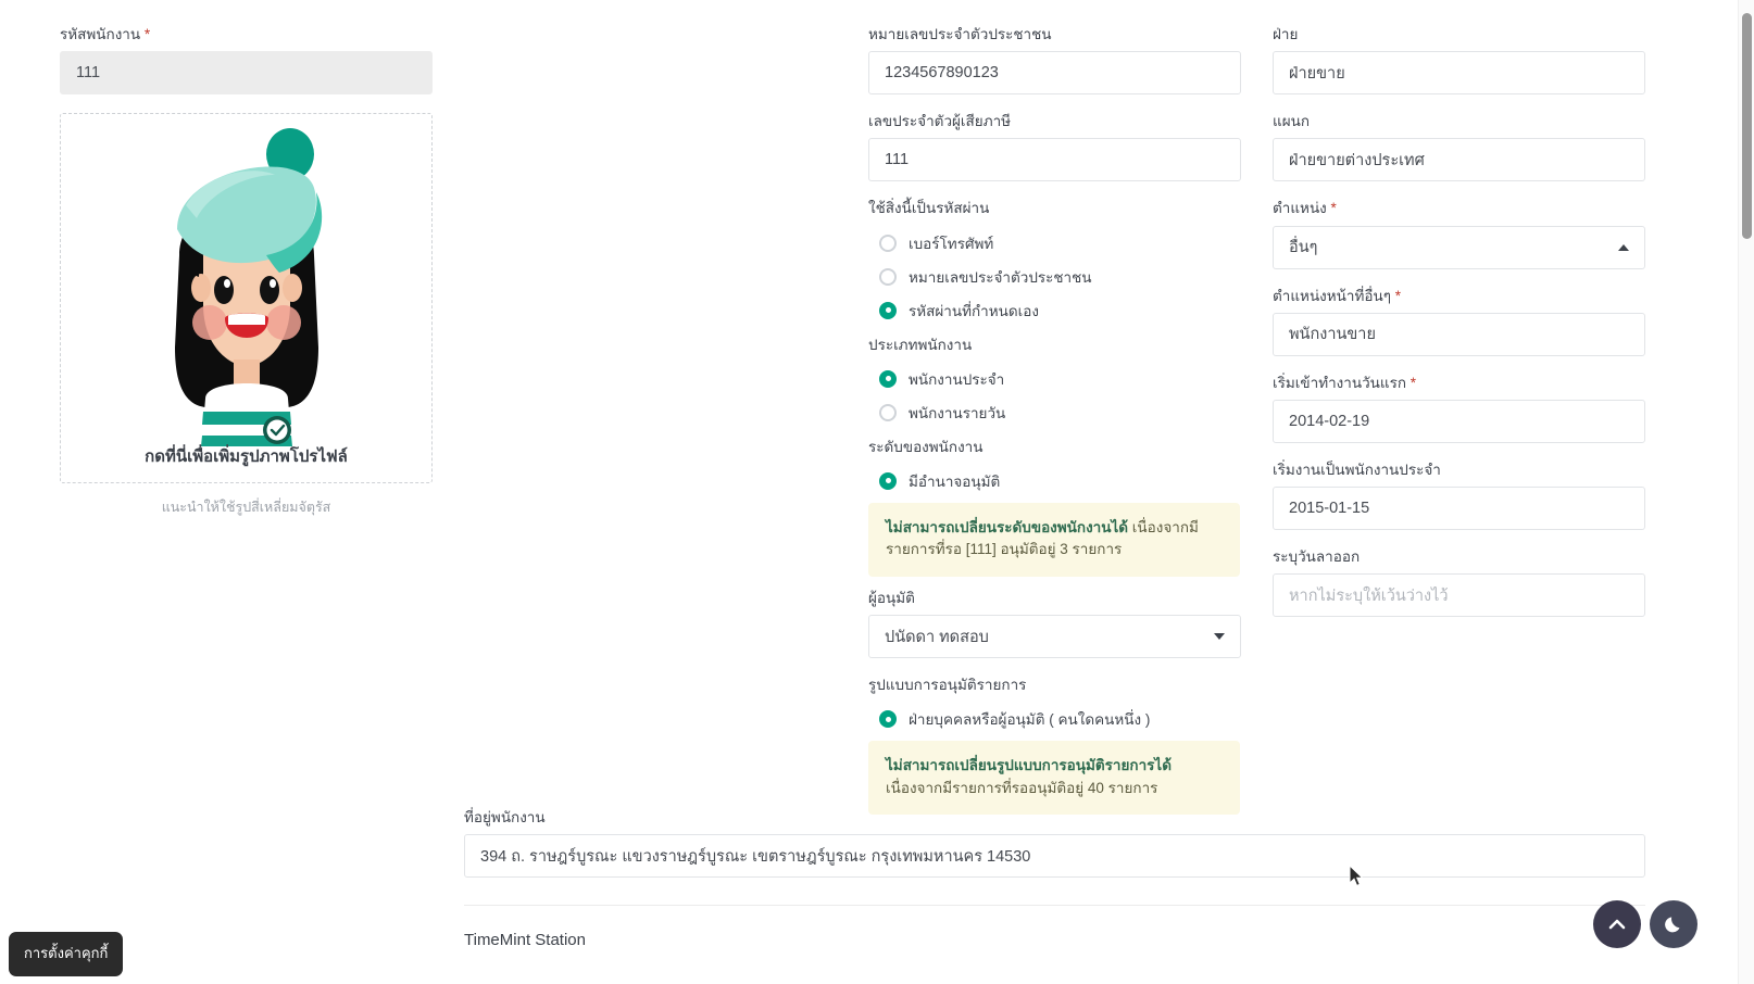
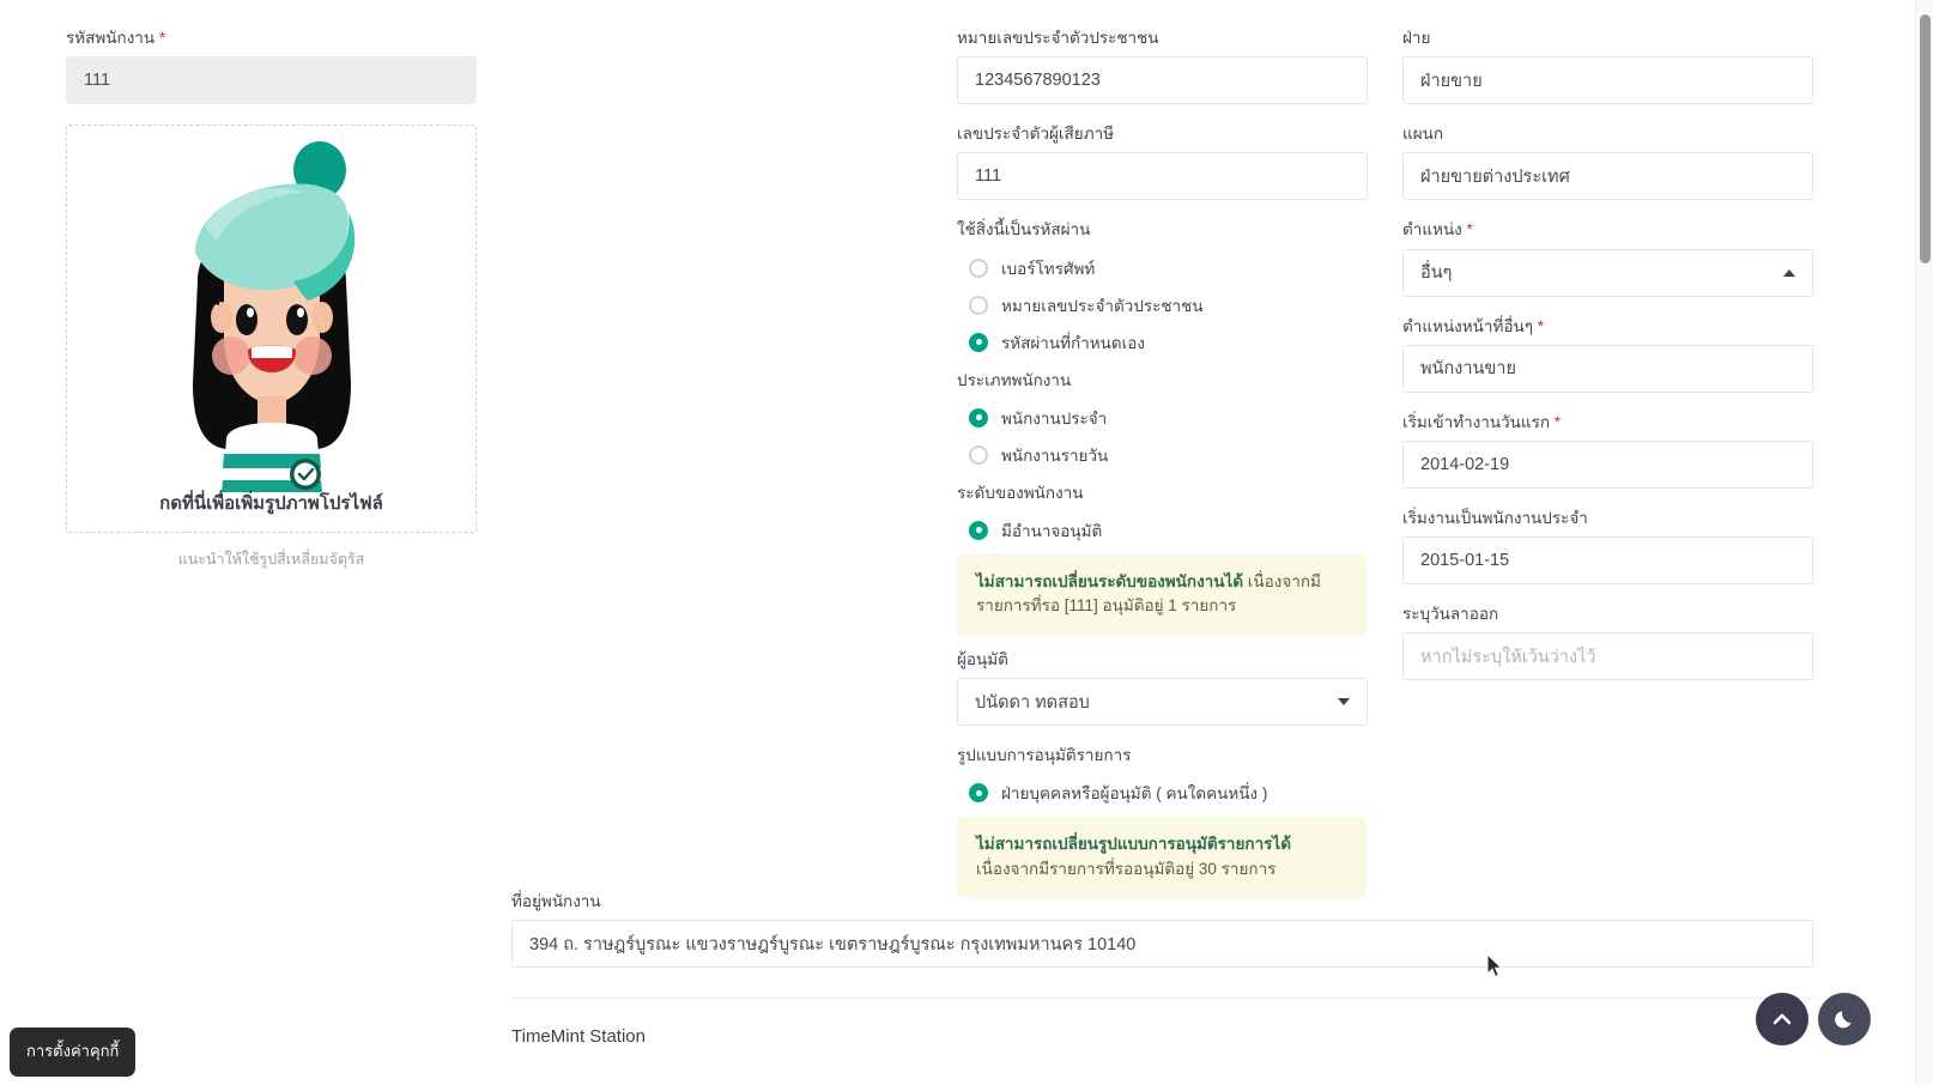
  รหัสพนักงาน *
  111
  กดที่นี่เพื่อเพิ่มรูปภาพโปรไฟล์
  แนะนำให้ใช้รูปสี่เหลี่ยมจัตุรัส
  หมายเลขประจำตัวประชาชน
  1234567890123
  เลขประจำตัวผู้เสียภาษี
  111
  ใช้สิ่งนี้เป็นรหัสผ่าน
  เบอร์โทรศัพท์
  หมายเลขประจำตัวประชาชน
  รหัสผ่านที่กำหนดเอง
  ประเภทพนักงาน
  พนักงานประจำ
  พนักงานรายวัน
  ระดับของพนักงาน
  มีอำนาจอนุมัติ
- ไม่สามารถเปลี่ยนระดับของพนักงานได้ เนื่องจากมีรายการที่รอ [111] อนุมัติอยู่ 3 รายการ
+ ไม่สามารถเปลี่ยนระดับของพนักงานได้ เนื่องจากมีรายการที่รอ [111] อนุมัติอยู่ 1 รายการ
  ผู้อนุมัติ
  ปนัดดา ทดสอบ
  รูปแบบการอนุมัติรายการ
  ฝ่ายบุคคลหรือผู้อนุมัติ ( คนใดคนหนึ่ง )
- ไม่สามารถเปลี่ยนรูปแบบการอนุมัติรายการได้ เนื่องจากมีรายการที่รออนุมัติอยู่ 40 รายการ
+ ไม่สามารถเปลี่ยนรูปแบบการอนุมัติรายการได้ เนื่องจากมีรายการที่รออนุมัติอยู่ 30 รายการ
  ฝ่าย
  ฝ่ายขาย
  แผนก
  ฝ่ายขายต่างประเทศ
  ตำแหน่ง *
  อื่นๆ
  ตำแหน่งหน้าที่อื่นๆ *
  พนักงานขาย
  เริ่มเข้าทำงานวันแรก *
  2014-02-19
  เริ่มงานเป็นพนักงานประจำ
  2015-01-15
  ระบุวันลาออก
  หากไม่ระบุให้เว้นว่างไว้
  ที่อยู่พนักงาน
- 394 ถ. ราษฎร์บูรณะ แขวงราษฎร์บูรณะ เขตราษฎร์บูรณะ กรุงเทพมหานคร 14530
+ 394 ถ. ราษฎร์บูรณะ แขวงราษฎร์บูรณะ เขตราษฎร์บูรณะ กรุงเทพมหานคร 10140
  TimeMint Station
  การตั้งค่าคุกกี้
